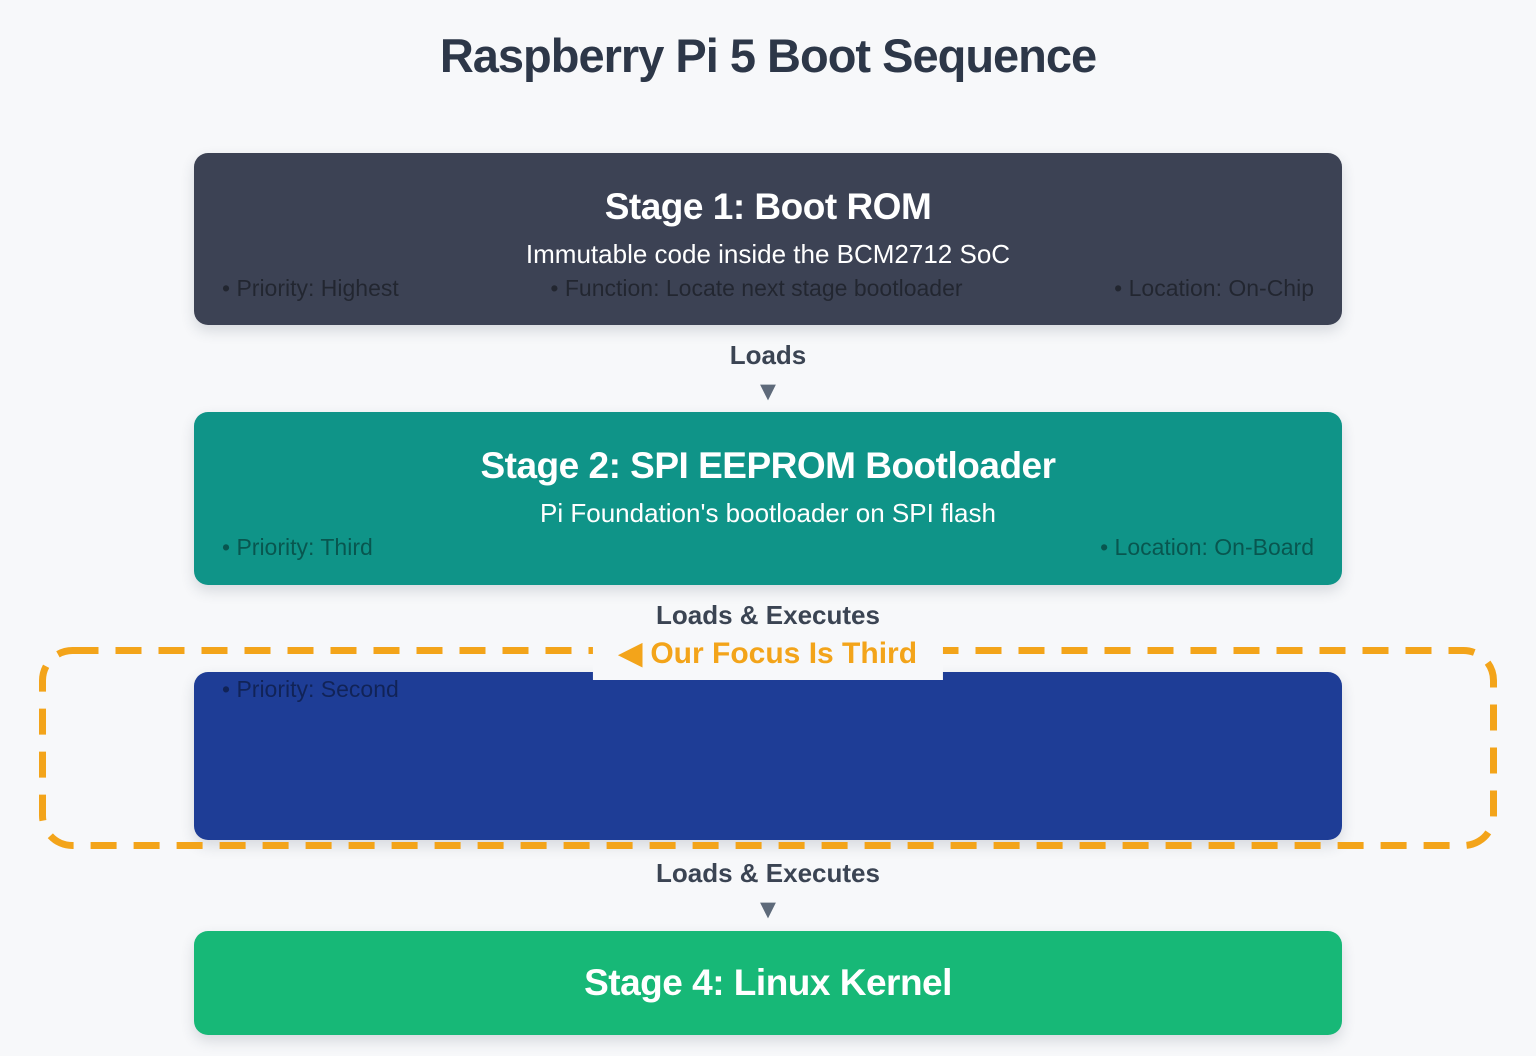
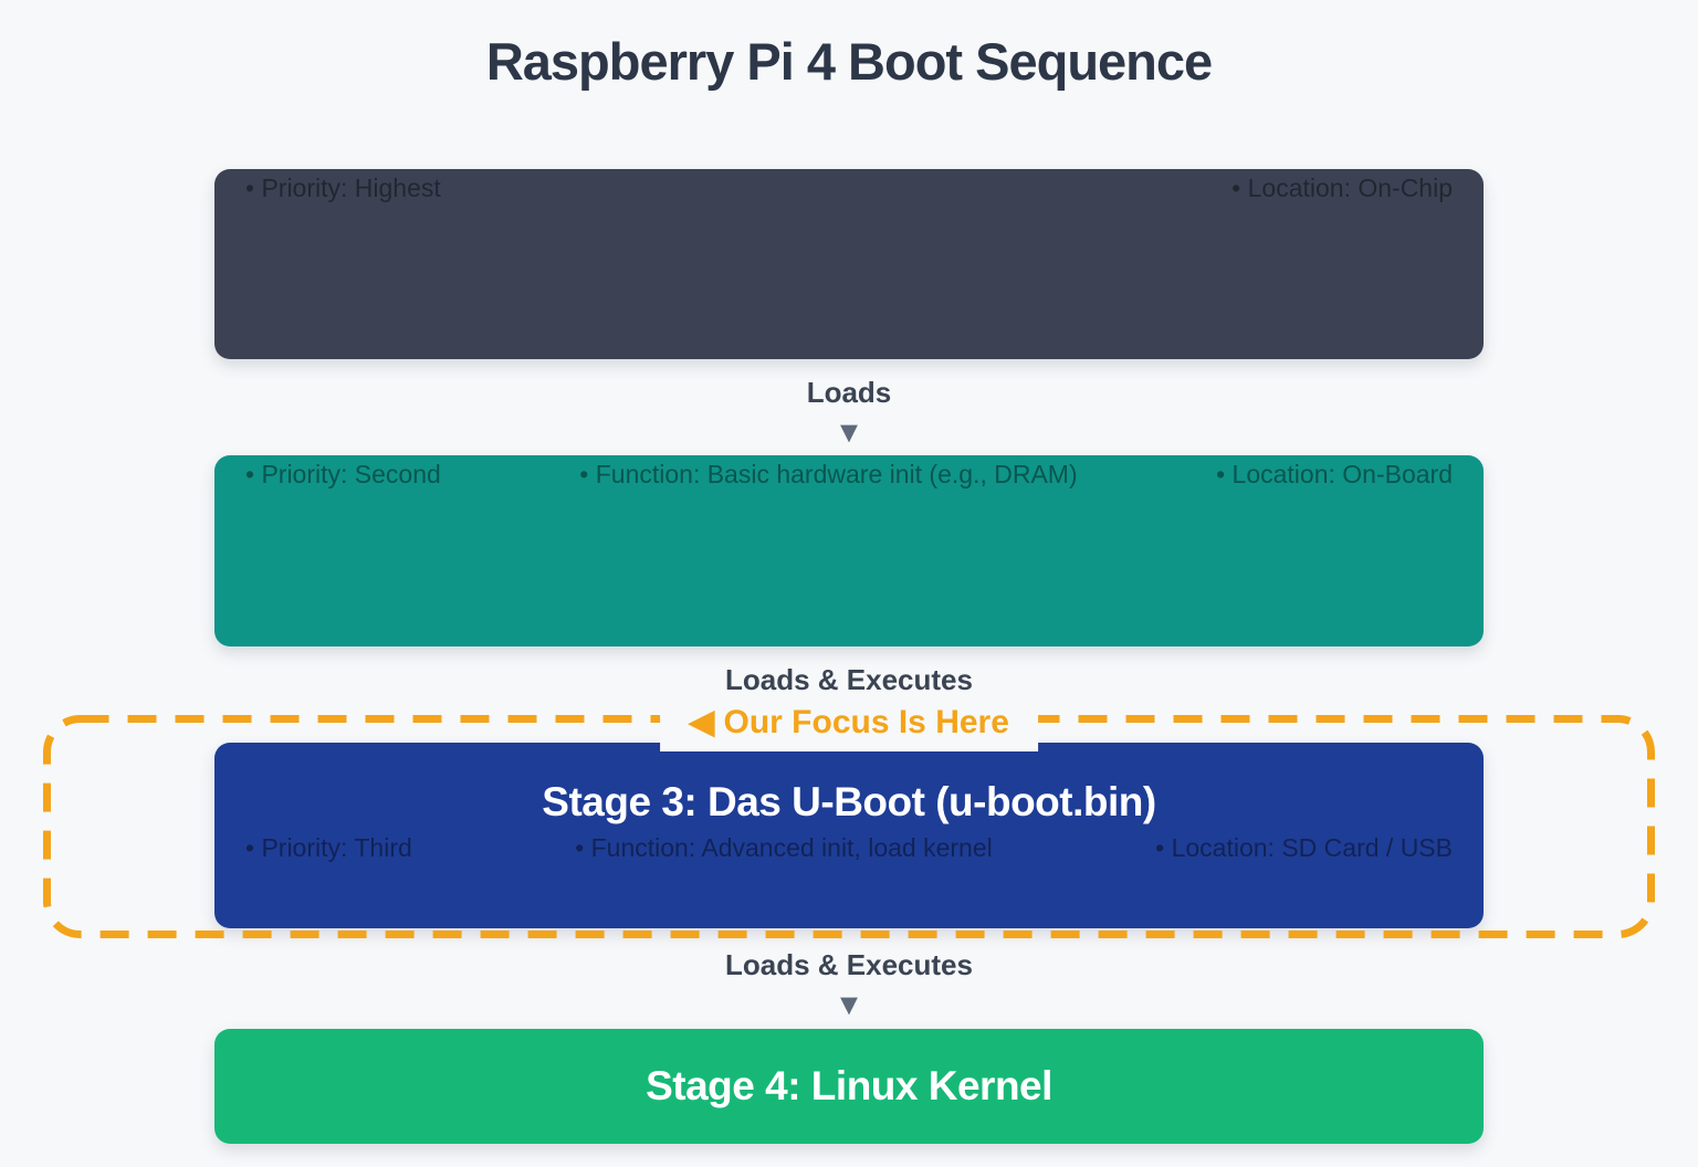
- Raspberry Pi 5 Boot Sequence
+ Raspberry Pi 4 Boot Sequence
- Stage 1: Boot ROM
- Immutable code inside the BCM2712 SoC
  • Priority: Highest
- • Function: Locate next stage bootloader
  • Location: On-Chip
  Loads
  ▼
- Stage 2: SPI EEPROM Bootloader
- Pi Foundation's bootloader on SPI flash
- • Priority: Third
+ • Priority: Second
+ • Function: Basic hardware init (e.g., DRAM)
  • Location: On-Board
  Loads & Executes
+ Stage 3: Das U-Boot (u-boot.bin)
- • Priority: Second
+ • Priority: Third
+ • Function: Advanced init, load kernel
+ • Location: SD Card / USB
- ◀ Our Focus Is Third
+ ◀ Our Focus Is Here
  Loads & Executes
  ▼
  Stage 4: Linux Kernel
